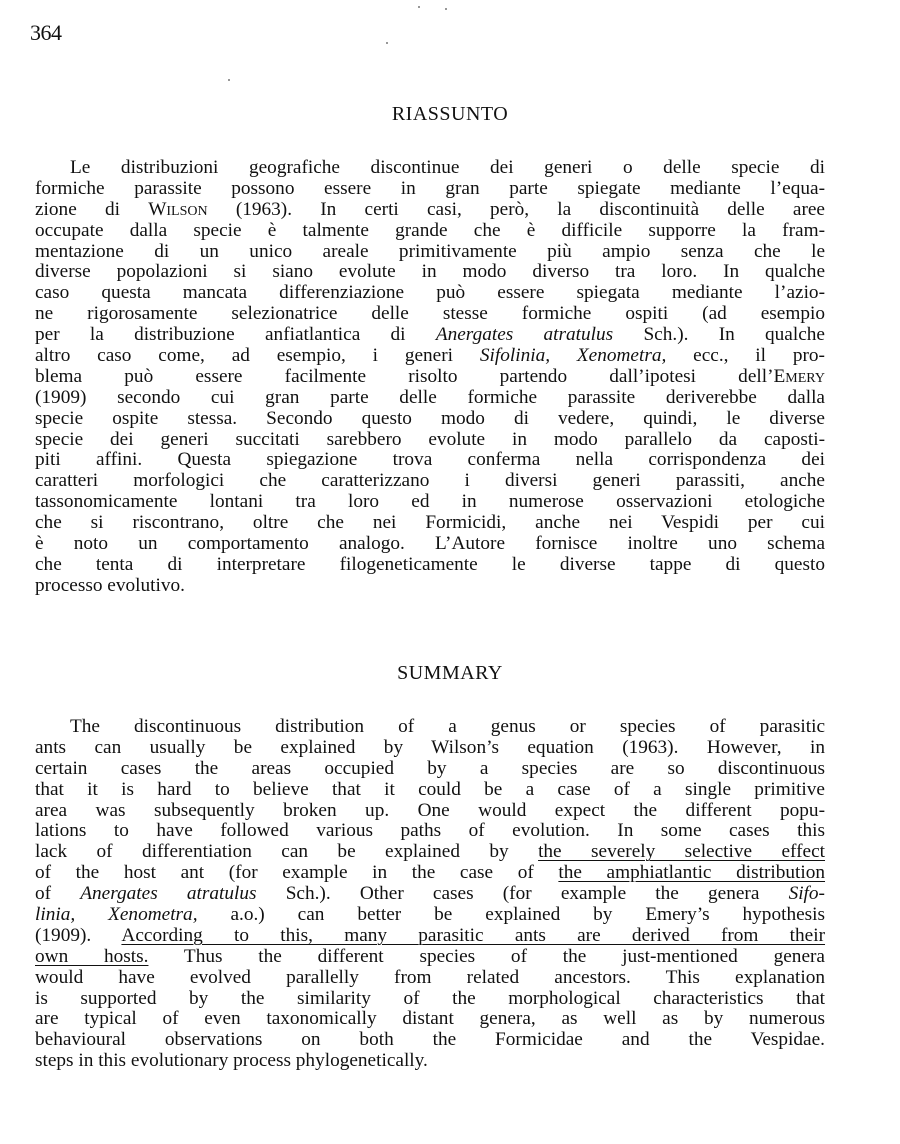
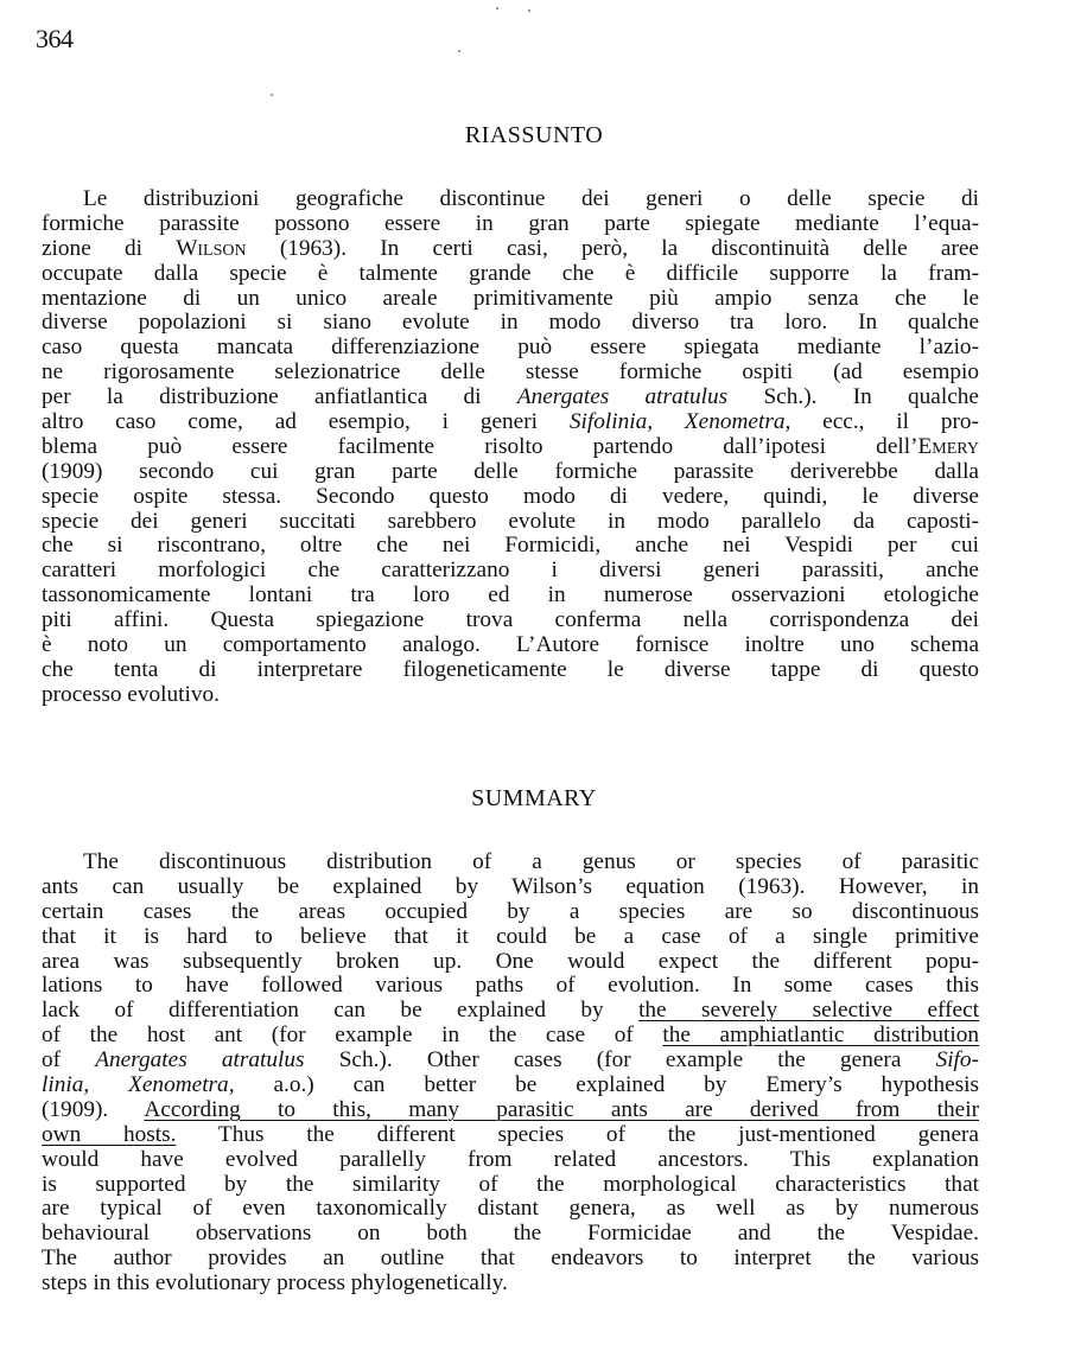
  364
  RIASSUNTO
  Le distribuzioni geografiche discontinue dei generi o delle specie di
  formiche parassite possono essere in gran parte spiegate mediante l’equa-
  zione di Wilson (1963). In certi casi, però, la discontinuità delle aree
  occupate dalla specie è talmente grande che è difficile supporre la fram-
  mentazione di un unico areale primitivamente più ampio senza che le
  diverse popolazioni si siano evolute in modo diverso tra loro. In qualche
  caso questa mancata differenziazione può essere spiegata mediante l’azio-
  ne rigorosamente selezionatrice delle stesse formiche ospiti (ad esempio
  per la distribuzione anfiatlantica di Anergates atratulus Sch.). In qualche
  altro caso come, ad esempio, i generi Sifolinia, Xenometra, ecc., il pro-
  blema può essere facilmente risolto partendo dall’ipotesi dell’Emery
  (1909) secondo cui gran parte delle formiche parassite deriverebbe dalla
  specie ospite stessa. Secondo questo modo di vedere, quindi, le diverse
  specie dei generi succitati sarebbero evolute in modo parallelo da caposti-
- piti affini. Questa spiegazione trova conferma nella corrispondenza dei
+ che si riscontrano, oltre che nei Formicidi, anche nei Vespidi per cui
  caratteri morfologici che caratterizzano i diversi generi parassiti, anche
  tassonomicamente lontani tra loro ed in numerose osservazioni etologiche
- che si riscontrano, oltre che nei Formicidi, anche nei Vespidi per cui
+ piti affini. Questa spiegazione trova conferma nella corrispondenza dei
  è noto un comportamento analogo. L’Autore fornisce inoltre uno schema
  che tenta di interpretare filogeneticamente le diverse tappe di questo
  processo evolutivo.
  SUMMARY
  The discontinuous distribution of a genus or species of parasitic
  ants can usually be explained by Wilson’s equation (1963). However, in
  certain cases the areas occupied by a species are so discontinuous
  that it is hard to believe that it could be a case of a single primitive
  area was subsequently broken up. One would expect the different popu-
  lations to have followed various paths of evolution. In some cases this
  lack of differentiation can be explained by the severely selective effect
  of the host ant (for example in the case of the amphiatlantic distribution
  of Anergates atratulus Sch.). Other cases (for example the genera Sifo-
  linia, Xenometra, a.o.) can better be explained by Emery’s hypothesis
  (1909). According to this, many parasitic ants are derived from their
  own hosts. Thus the different species of the just-mentioned genera
  would have evolved parallelly from related ancestors. This explanation
  is supported by the similarity of the morphological characteristics that
  are typical of even taxonomically distant genera, as well as by numerous
  behavioural observations on both the Formicidae and the Vespidae.
+ The author provides an outline that endeavors to interpret the various
  steps in this evolutionary process phylogenetically.
